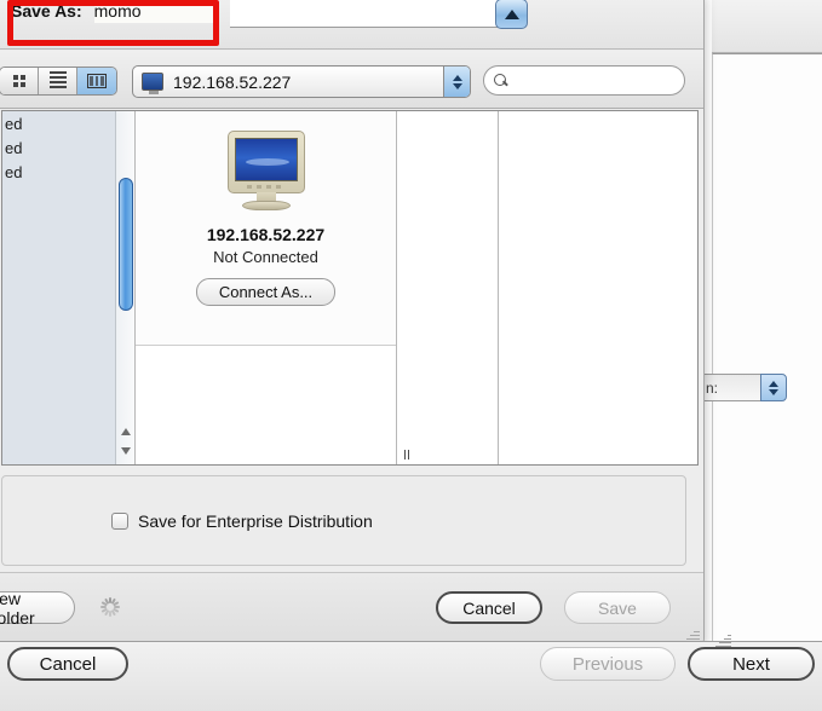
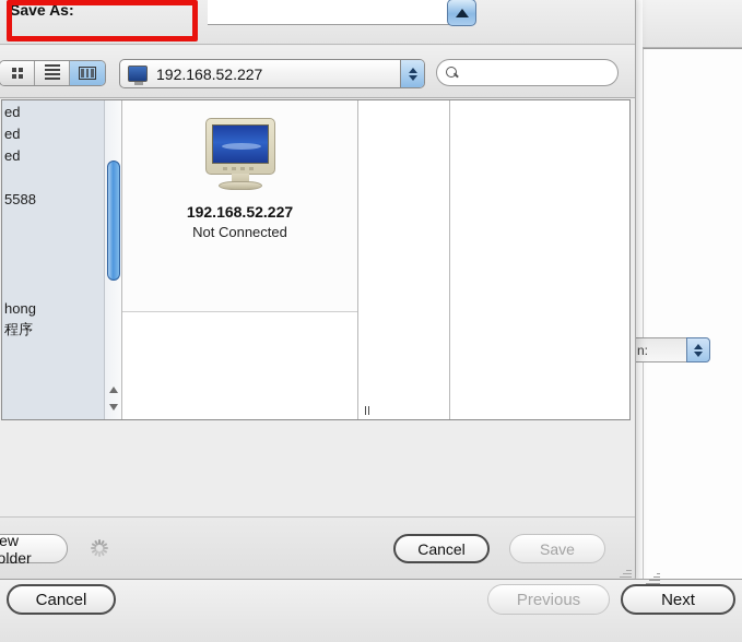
  n:
  Save As:
- momo
  192.168.52.227
  ed
  ed
  ed
+ 5588
+ hong
+ 程序
  192.168.52.227
  Not Connected
- Connect As...
- Save for Enterprise Distribution
  ew older
  Cancel
  Save
  Cancel
  Previous
  Next
